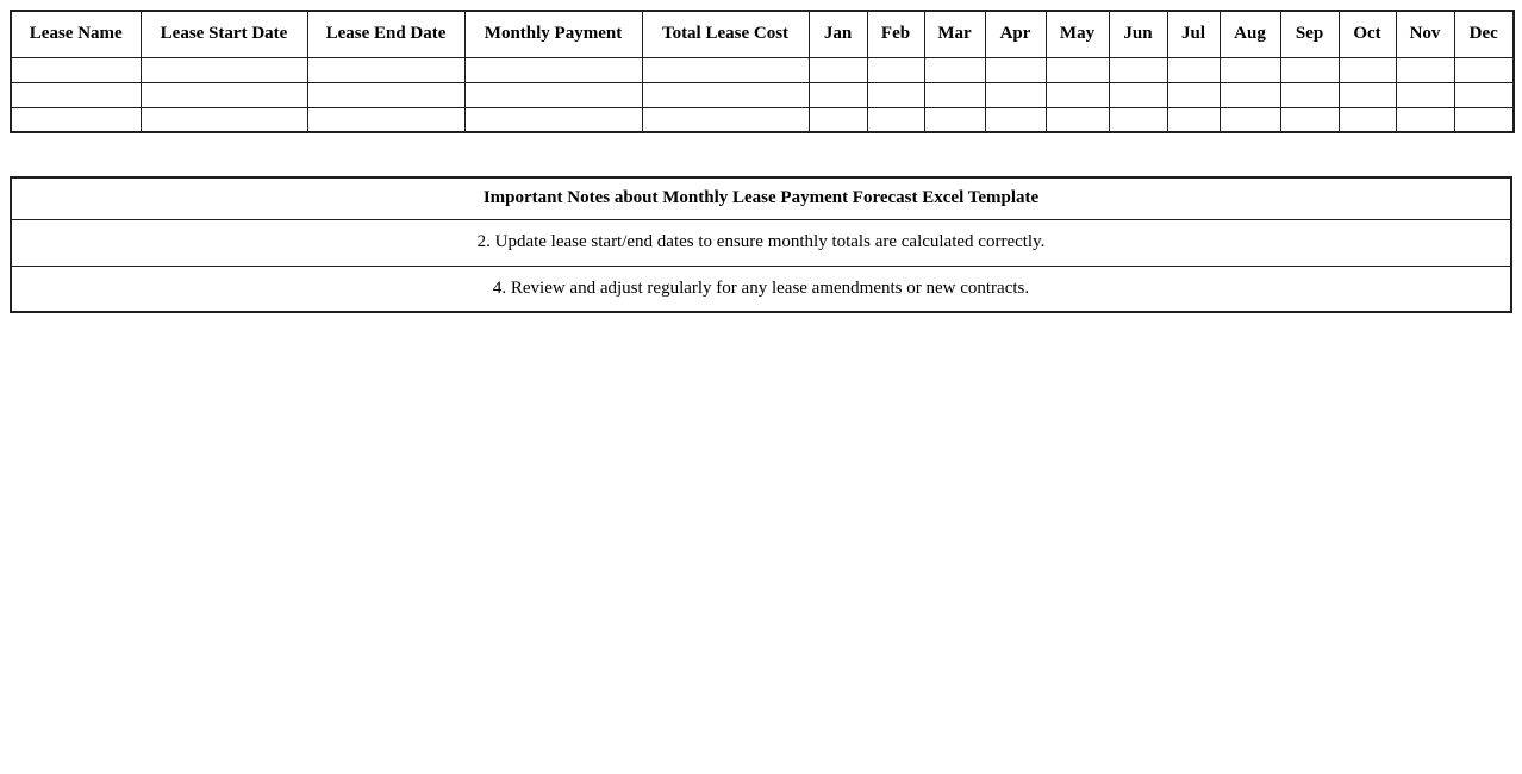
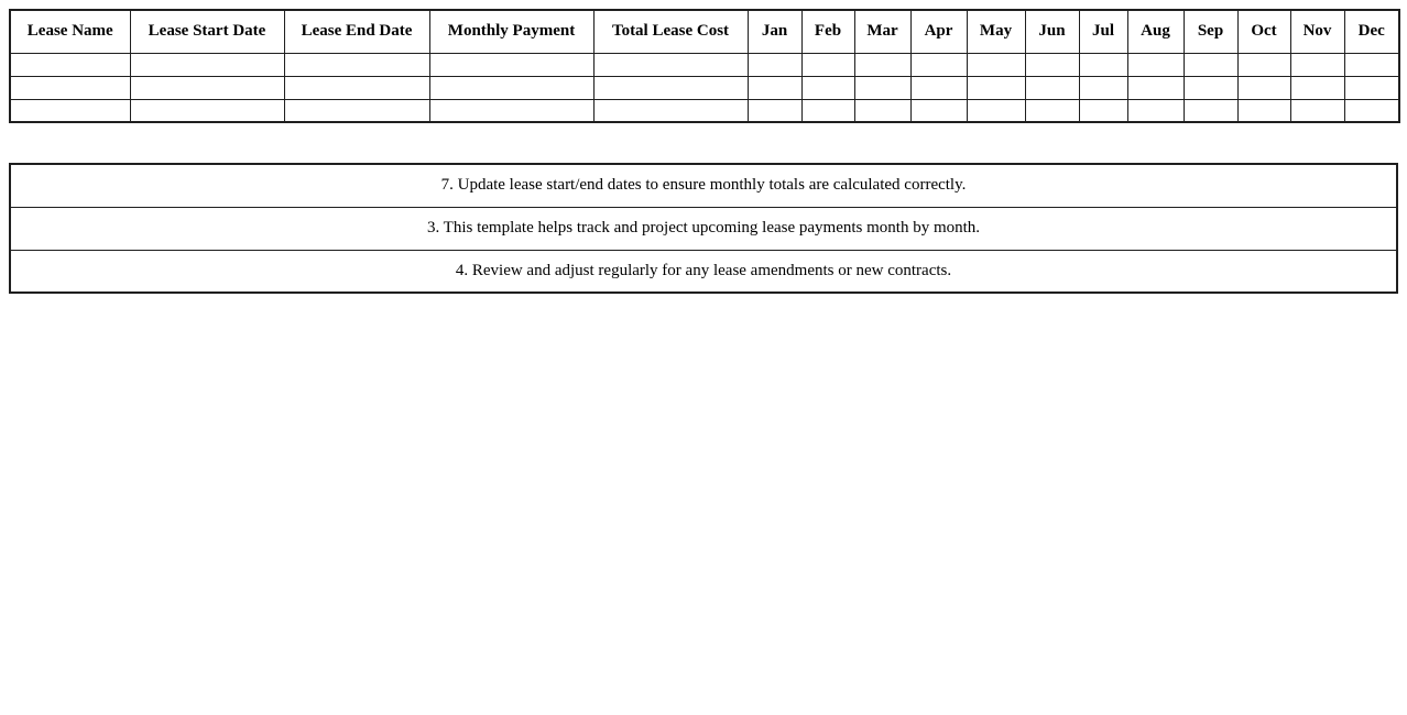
  Lease Name	Lease Start Date	Lease End Date	Monthly Payment	Total Lease Cost	Jan	Feb	Mar	Apr	May	Jun	Jul	Aug	Sep	Oct	Nov	Dec
- Important Notes about Monthly Lease Payment Forecast Excel Template
- 2. Update lease start/end dates to ensure monthly totals are calculated correctly.
+ 7. Update lease start/end dates to ensure monthly totals are calculated correctly.
+ 3. This template helps track and project upcoming lease payments month by month.
  4. Review and adjust regularly for any lease amendments or new contracts.
